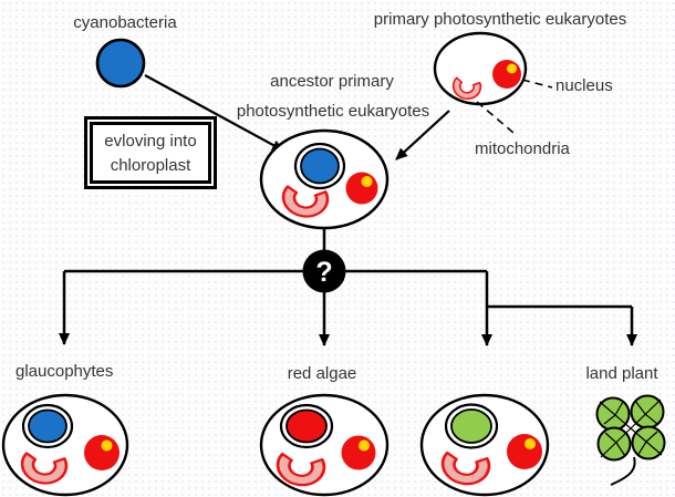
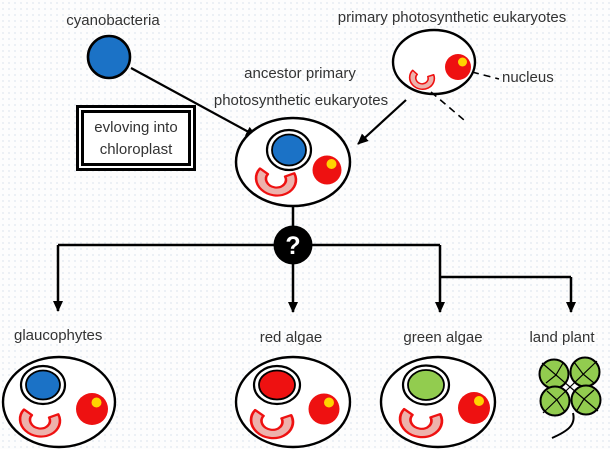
  ?
  cyanobacteria
  primary photosynthetic eukaryotes
  ancestor primary
  photosynthetic eukaryotes
  nucleus
- mitochondria
  glaucophytes
  red algae
+ green algae
  land plant
  evloving into
  chloroplast
